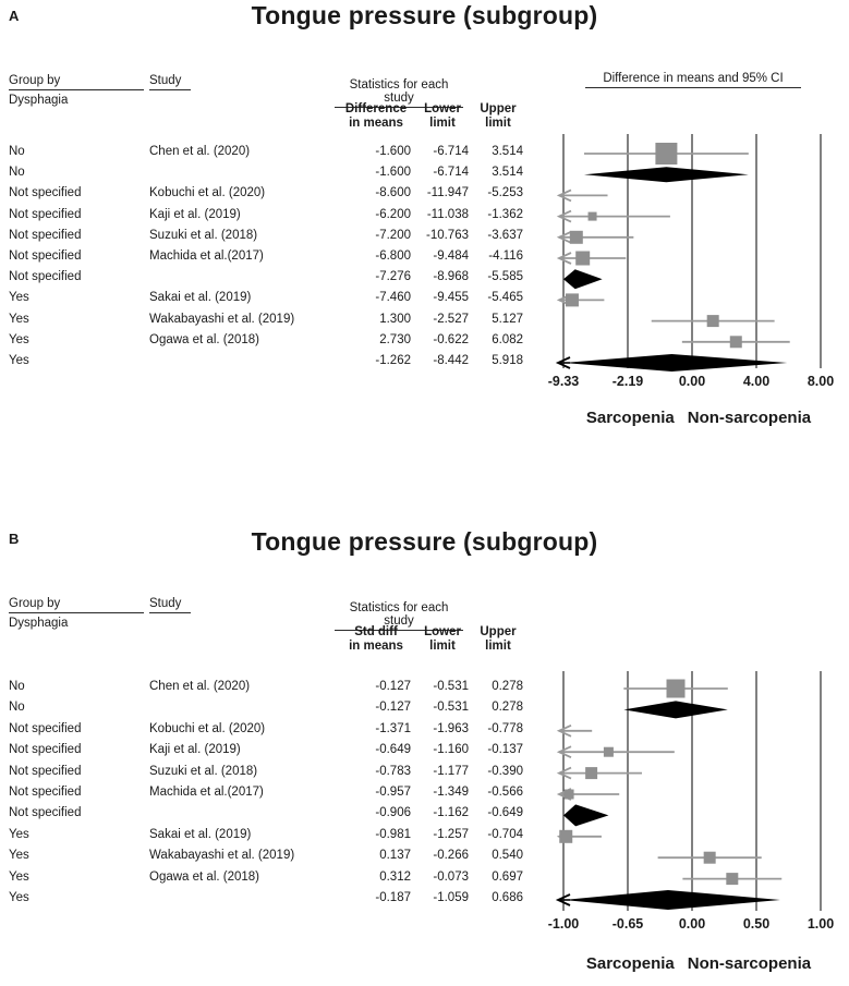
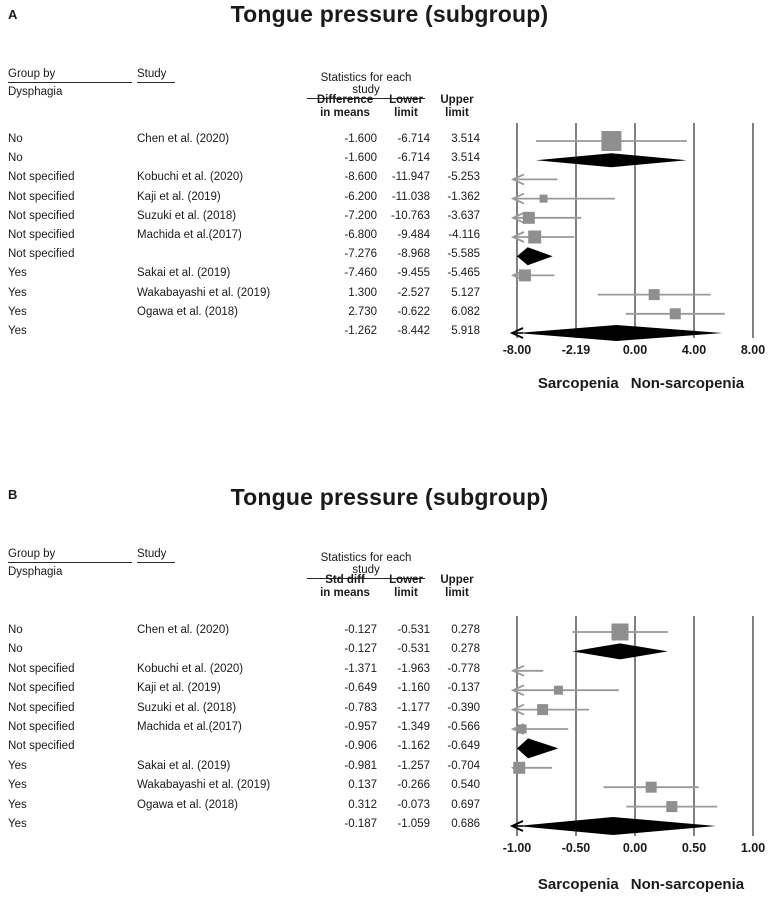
  A
  Tongue pressure (subgroup)
  Group by
  Dysphagia
  Study
  Statistics for each study
- Difference in means and 95% CI
  Difference
  in means
  Lower
  limit
  Upper
  limit
  No
  Chen et al. (2020)
  -1.600
  -6.714
  3.514
  No
  -1.600
  -6.714
  3.514
  Not specified
  Kobuchi et al. (2020)
  -8.600
  -11.947
  -5.253
  Not specified
  Kaji et al. (2019)
  -6.200
  -11.038
  -1.362
  Not specified
  Suzuki et al. (2018)
  -7.200
  -10.763
  -3.637
  Not specified
  Machida et al.(2017)
  -6.800
  -9.484
  -4.116
  Not specified
  -7.276
  -8.968
  -5.585
  Yes
  Sakai et al. (2019)
  -7.460
  -9.455
  -5.465
  Yes
  Wakabayashi et al. (2019)
  1.300
  -2.527
  5.127
  Yes
  Ogawa et al. (2018)
  2.730
  -0.622
  6.082
  Yes
  -1.262
  -8.442
  5.918
- -9.33
+ -8.00
  -2.19
  0.00
  4.00
  8.00
  Sarcopenia
  Non-sarcopenia
  B
  Tongue pressure (subgroup)
  Group by
  Dysphagia
  Study
  Statistics for each study
  Std diff
  in means
  Lower
  limit
  Upper
  limit
  No
  Chen et al. (2020)
  -0.127
  -0.531
  0.278
  No
  -0.127
  -0.531
  0.278
  Not specified
  Kobuchi et al. (2020)
  -1.371
  -1.963
  -0.778
  Not specified
  Kaji et al. (2019)
  -0.649
  -1.160
  -0.137
  Not specified
  Suzuki et al. (2018)
  -0.783
  -1.177
  -0.390
  Not specified
  Machida et al.(2017)
  -0.957
  -1.349
  -0.566
  Not specified
  -0.906
  -1.162
  -0.649
  Yes
  Sakai et al. (2019)
  -0.981
  -1.257
  -0.704
  Yes
  Wakabayashi et al. (2019)
  0.137
  -0.266
  0.540
  Yes
  Ogawa et al. (2018)
  0.312
  -0.073
  0.697
  Yes
  -0.187
  -1.059
  0.686
  -1.00
- -0.65
+ -0.50
  0.00
  0.50
  1.00
  Sarcopenia
  Non-sarcopenia
